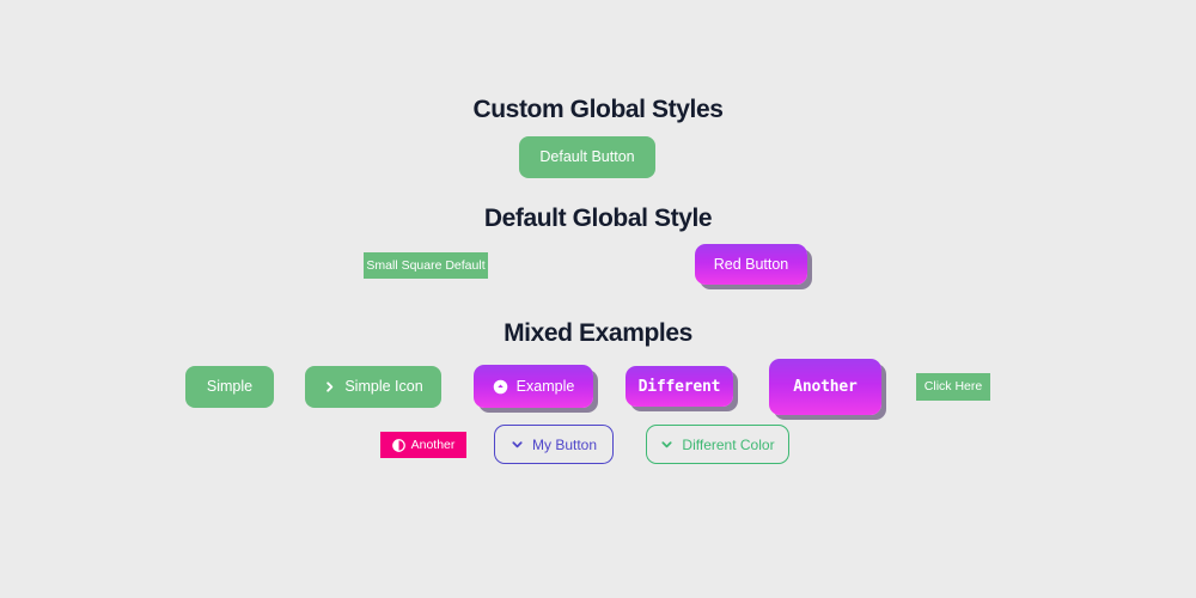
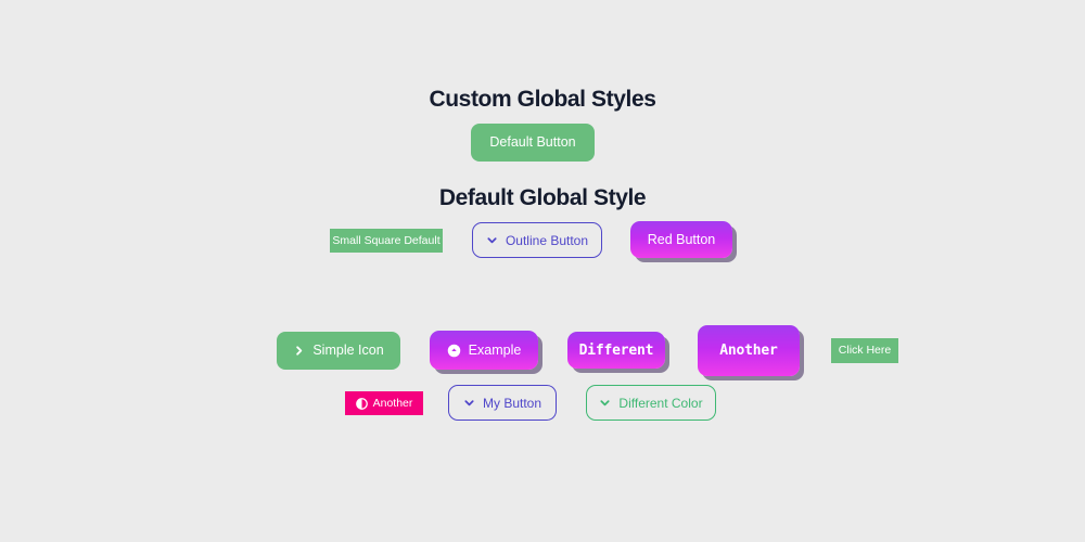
  Custom Global Styles
  Default Button
  Default Global Style
  Small Square Default
+ Outline Button
  Red Button
- Mixed Examples
- Simple
  Simple Icon
  Example
  Different
  Another
  Click Here
  Another
  My Button
  Different Color
